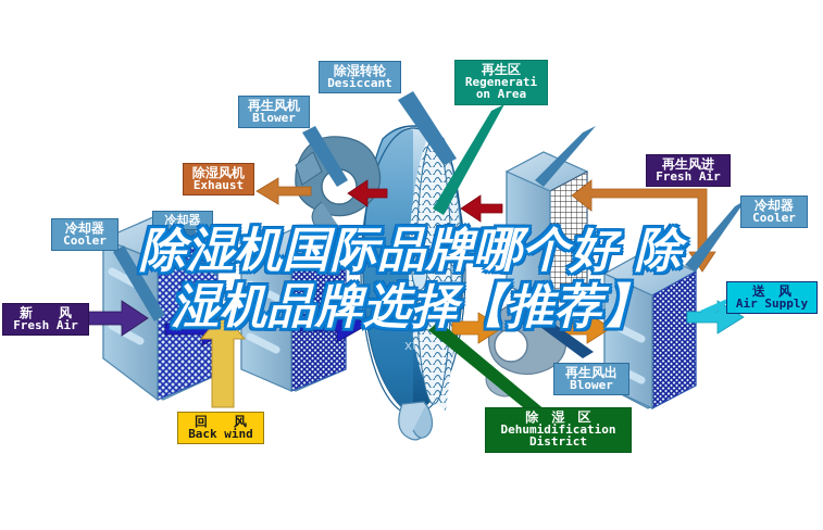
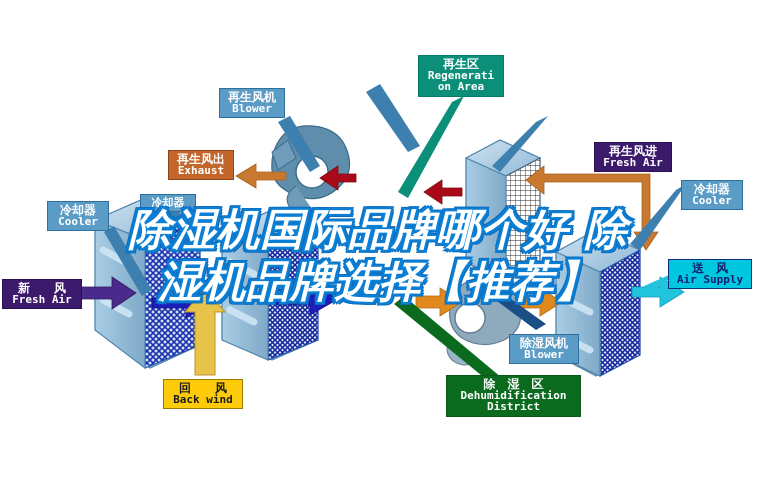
- xt
- 除湿转轮
- Desiccant
  再生风机
  Blower
- 除湿风机
+ 再生风出
  Exhaust
  冷却器
  Cooler
  冷却器
  再生区
  Regenerati
  on Area
  再生风进
  Fresh Air
  冷却器
  Cooler
  新 风
  Fresh Air
  回 风
  Back wind
- 再生风出
+ 除湿风机
  Blower
  除 湿 区
  Dehumidification
  District
  送 风
  Air Supply
  除湿机国际品牌哪个好 除
  湿机品牌选择【推荐】
